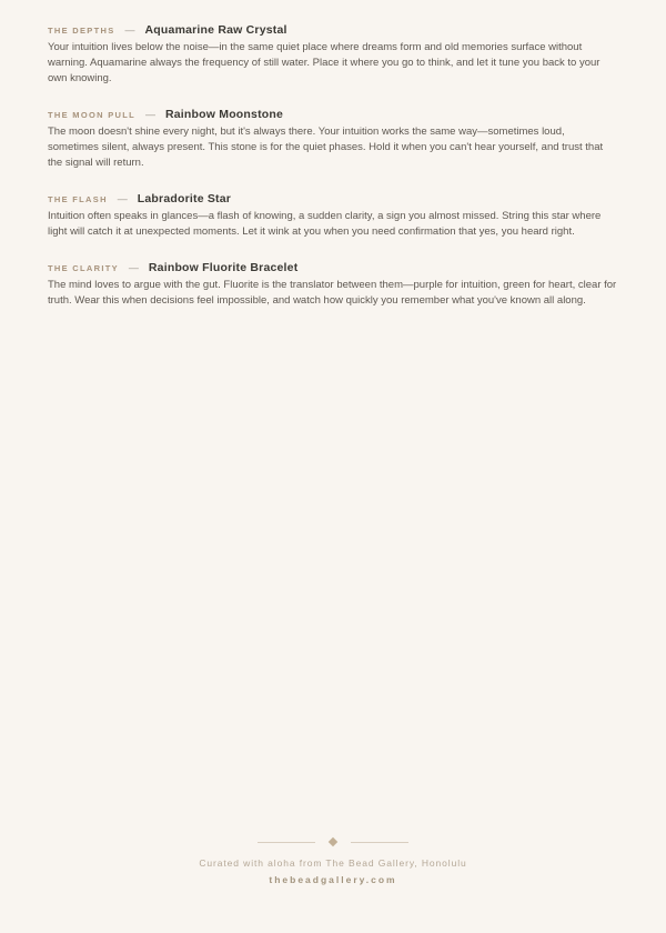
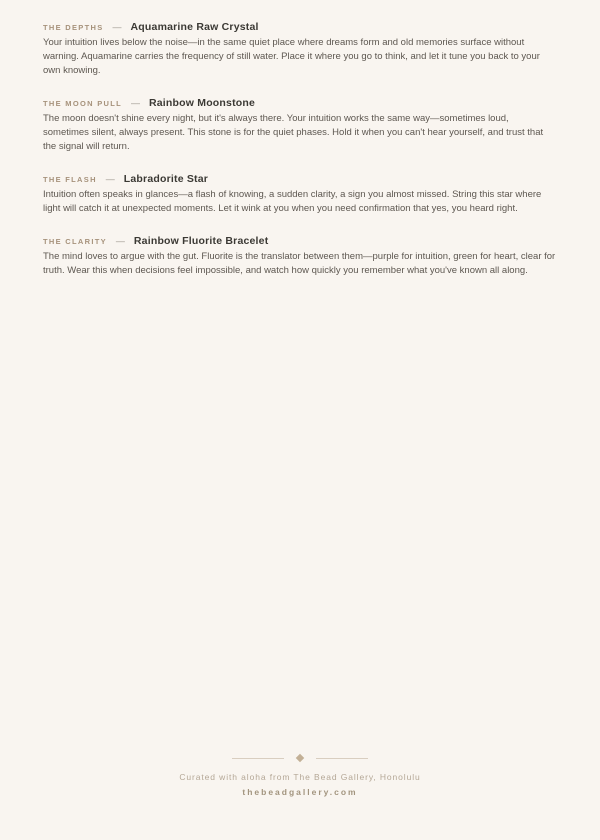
  THE DEPTHS
  —
  Aquamarine Raw Crystal
- Your intuition lives below the noise—in the same quiet place where dreams form and old memories surface without warning. Aquamarine always the frequency of still water. Place it where you go to think, and let it tune you back to your own knowing.
+ Your intuition lives below the noise—in the same quiet place where dreams form and old memories surface without warning. Aquamarine carries the frequency of still water. Place it where you go to think, and let it tune you back to your own knowing.
  THE MOON PULL
  —
  Rainbow Moonstone
  The moon doesn't shine every night, but it's always there. Your intuition works the same way—sometimes loud, sometimes silent, always present. This stone is for the quiet phases. Hold it when you can't hear yourself, and trust that the signal will return.
  THE FLASH
  —
  Labradorite Star
  Intuition often speaks in glances—a flash of knowing, a sudden clarity, a sign you almost missed. String this star where light will catch it at unexpected moments. Let it wink at you when you need confirmation that yes, you heard right.
  THE CLARITY
  —
  Rainbow Fluorite Bracelet
  The mind loves to argue with the gut. Fluorite is the translator between them—purple for intuition, green for heart, clear for truth. Wear this when decisions feel impossible, and watch how quickly you remember what you've known all along.
  Curated with aloha from The Bead Gallery, Honolulu
  thebeadgallery.com
